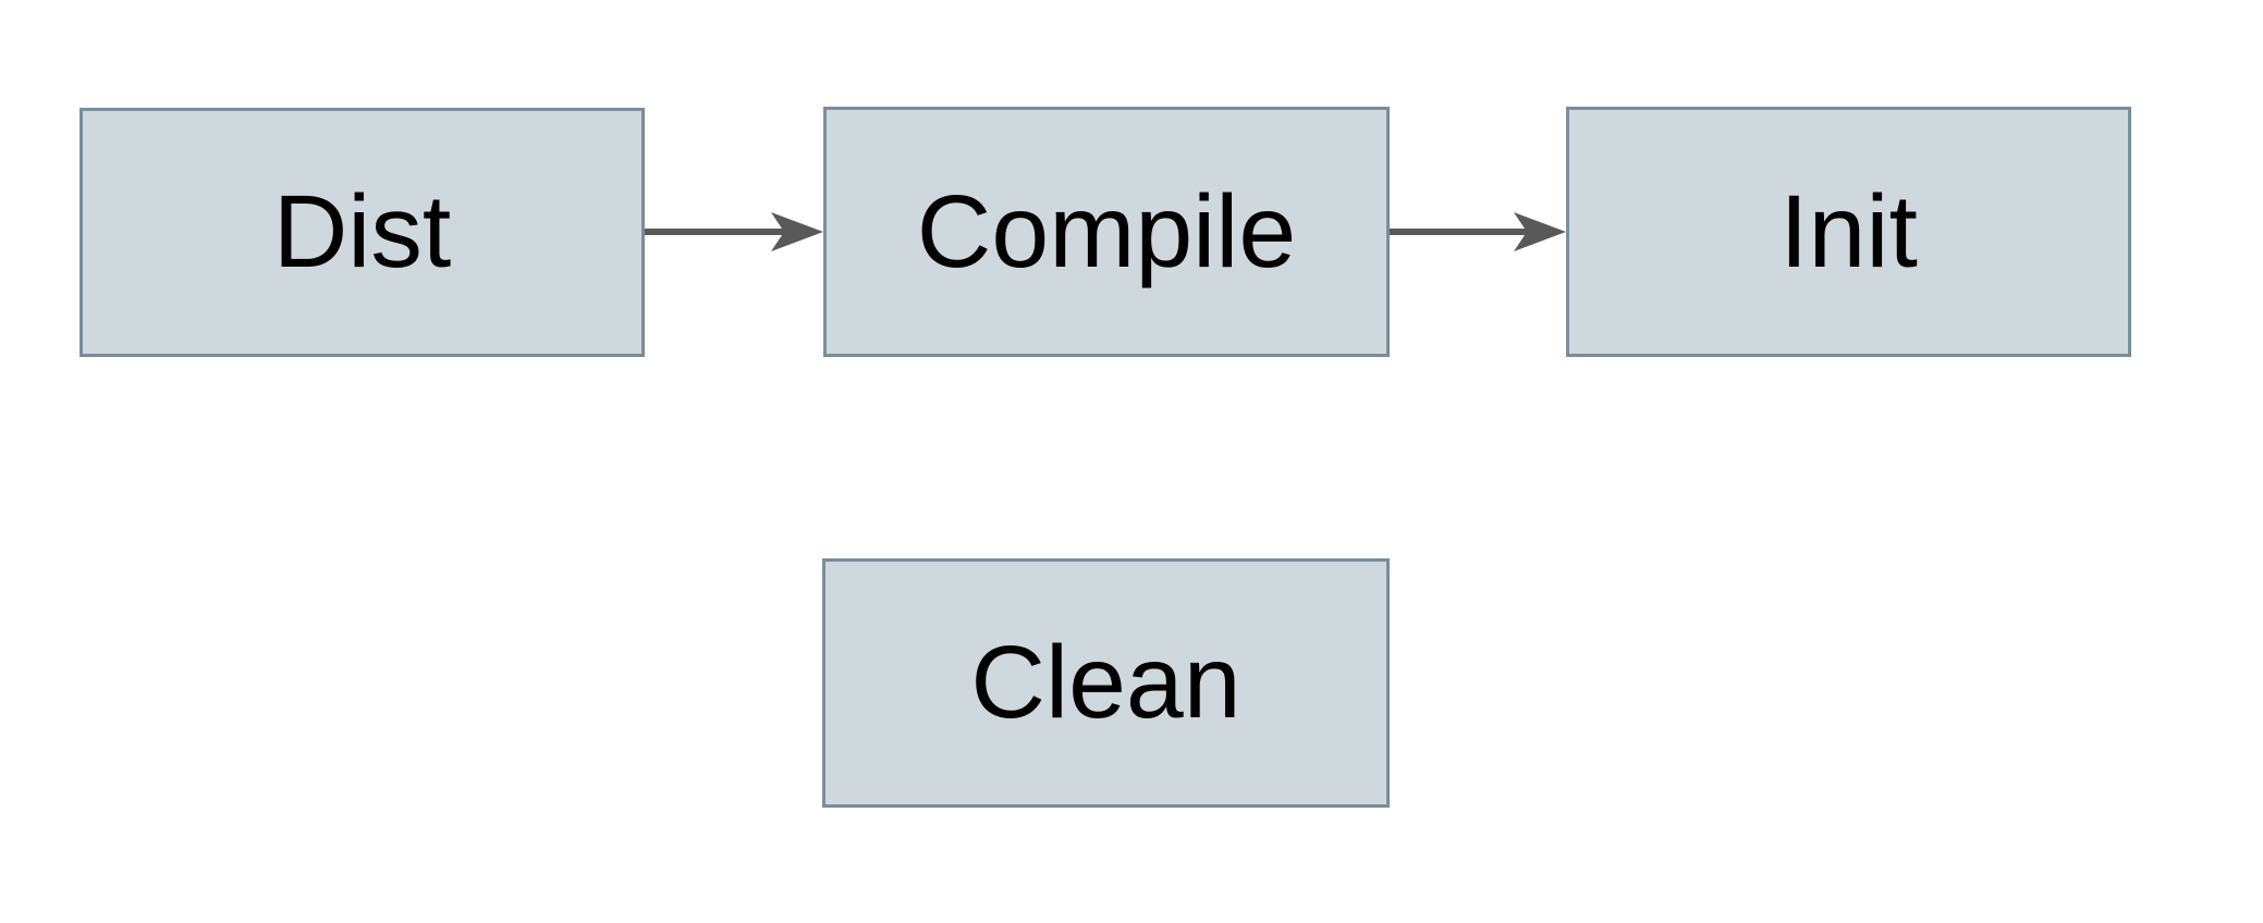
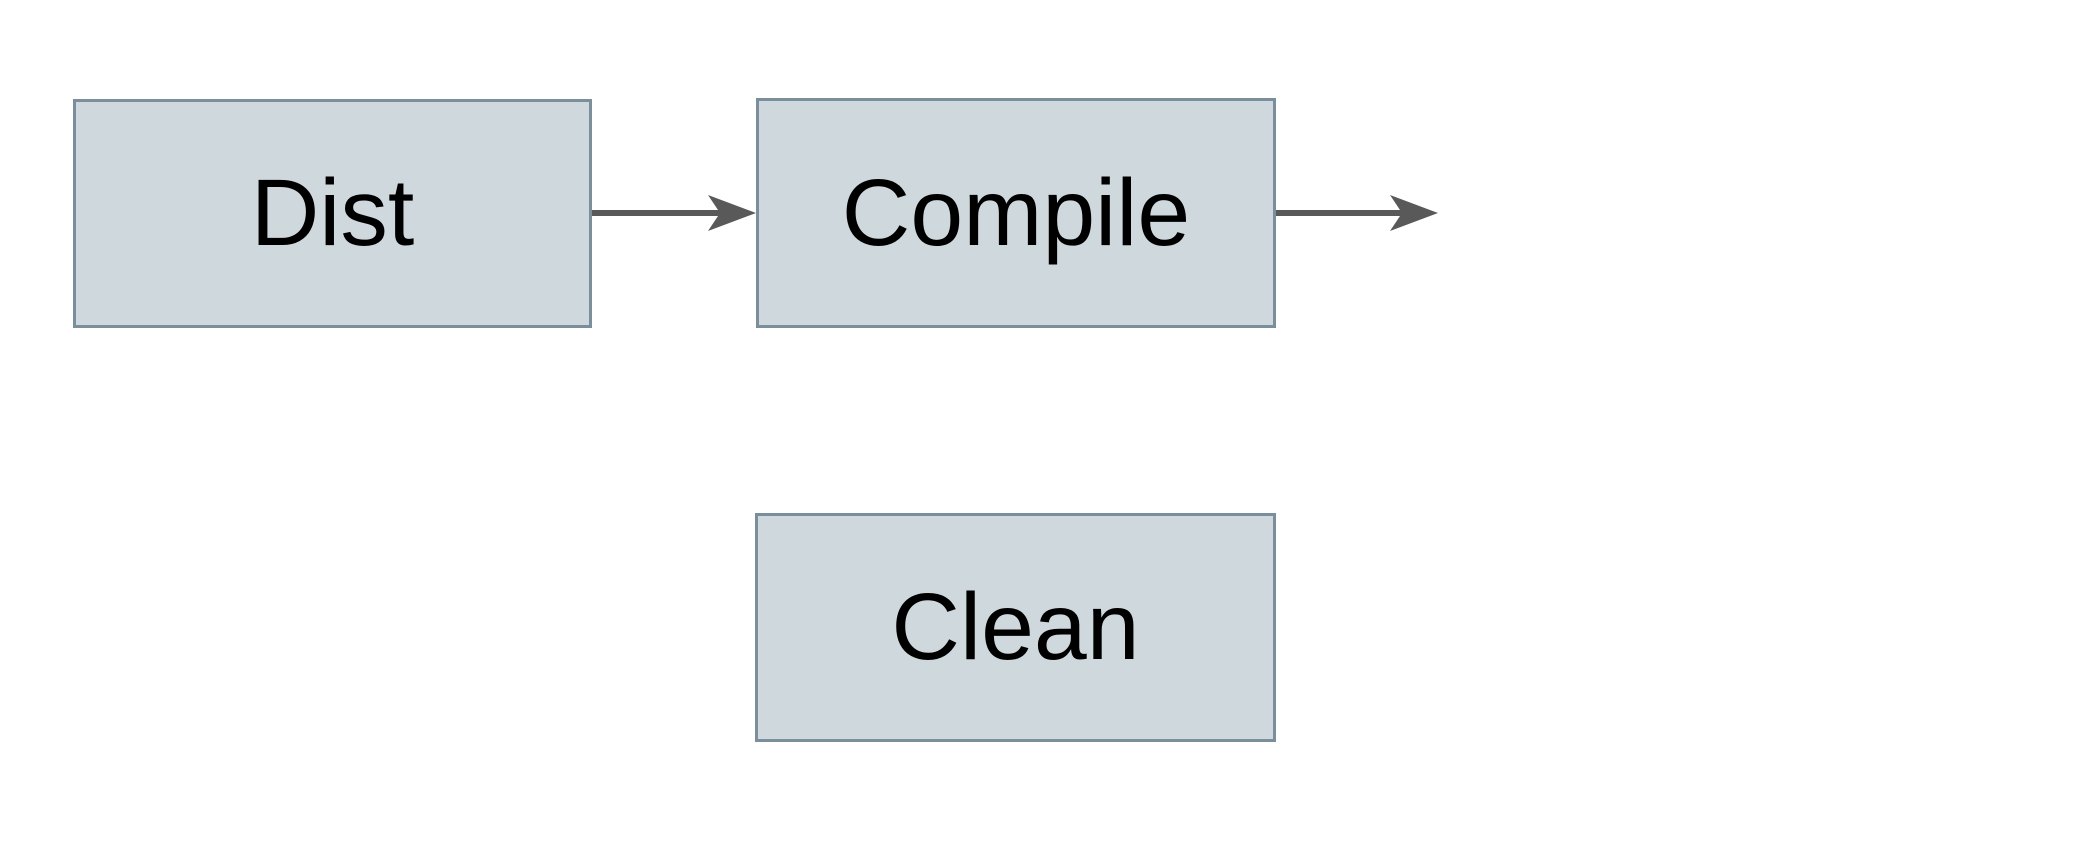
  Dist
  Compile
- Init
  Clean
